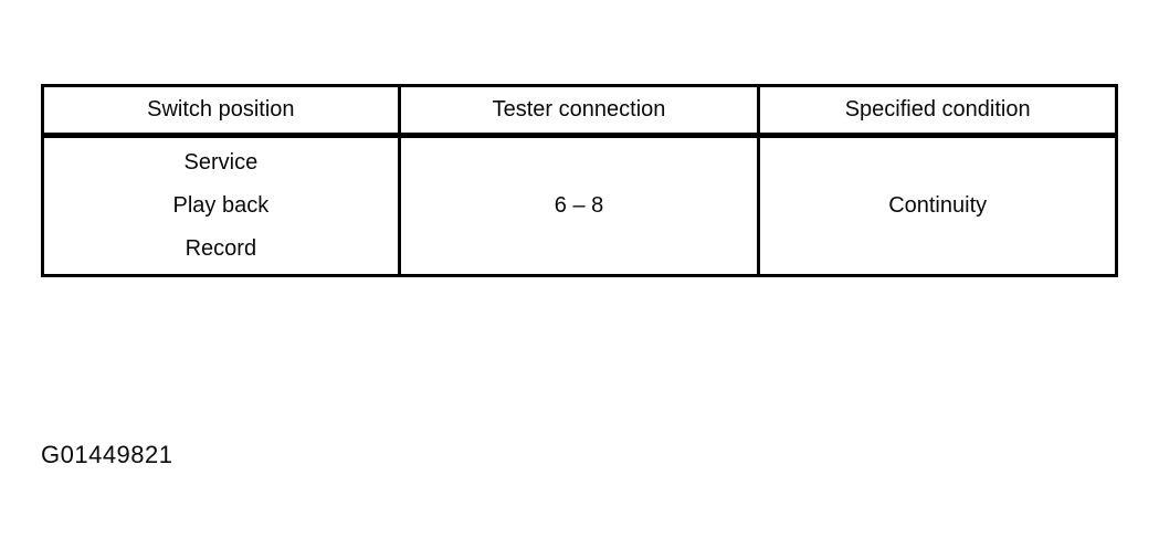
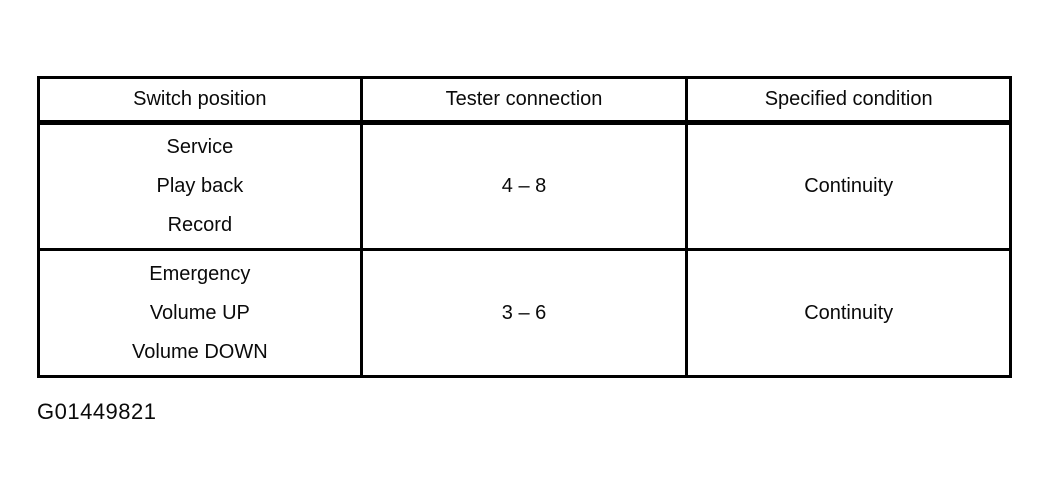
  Switch position	Tester connection	Specified condition
- Service Play back Record	6 – 8	Continuity
+ Service Play back Record	4 – 8	Continuity
+ Emergency Volume UP Volume DOWN	3 – 6	Continuity
  G01449821
